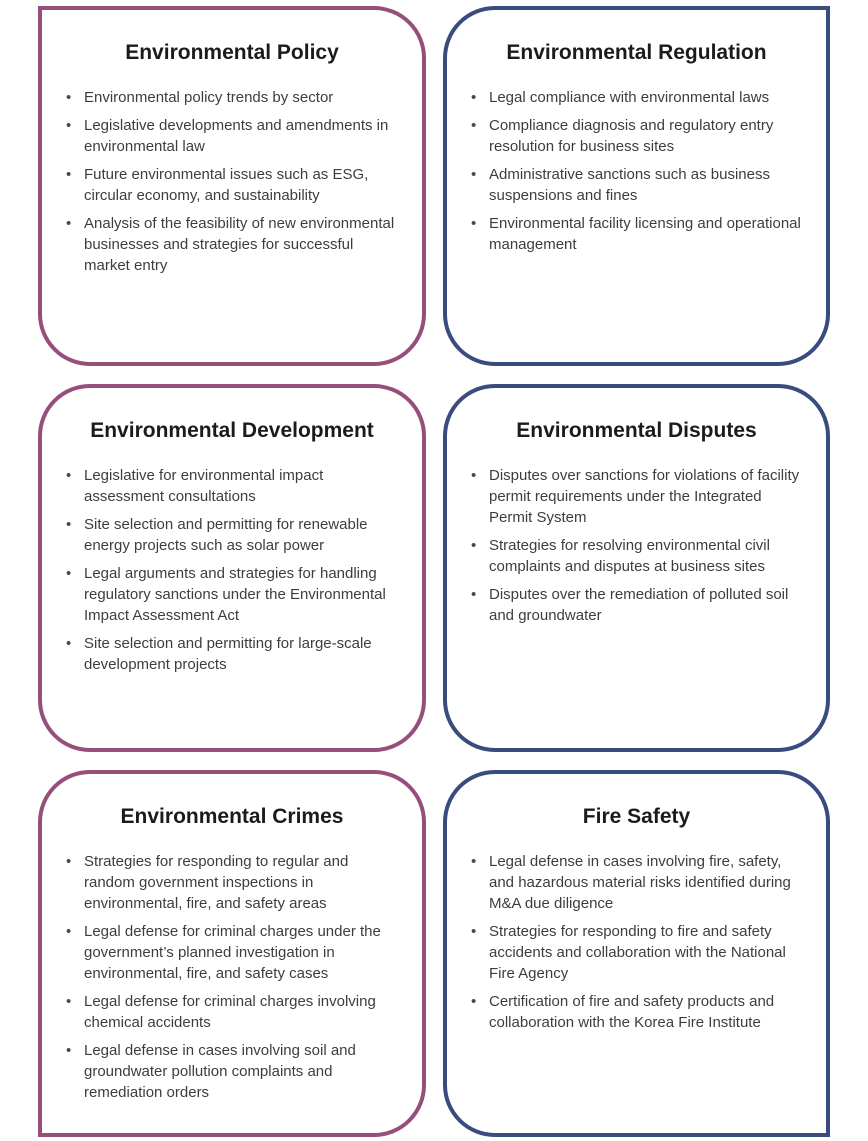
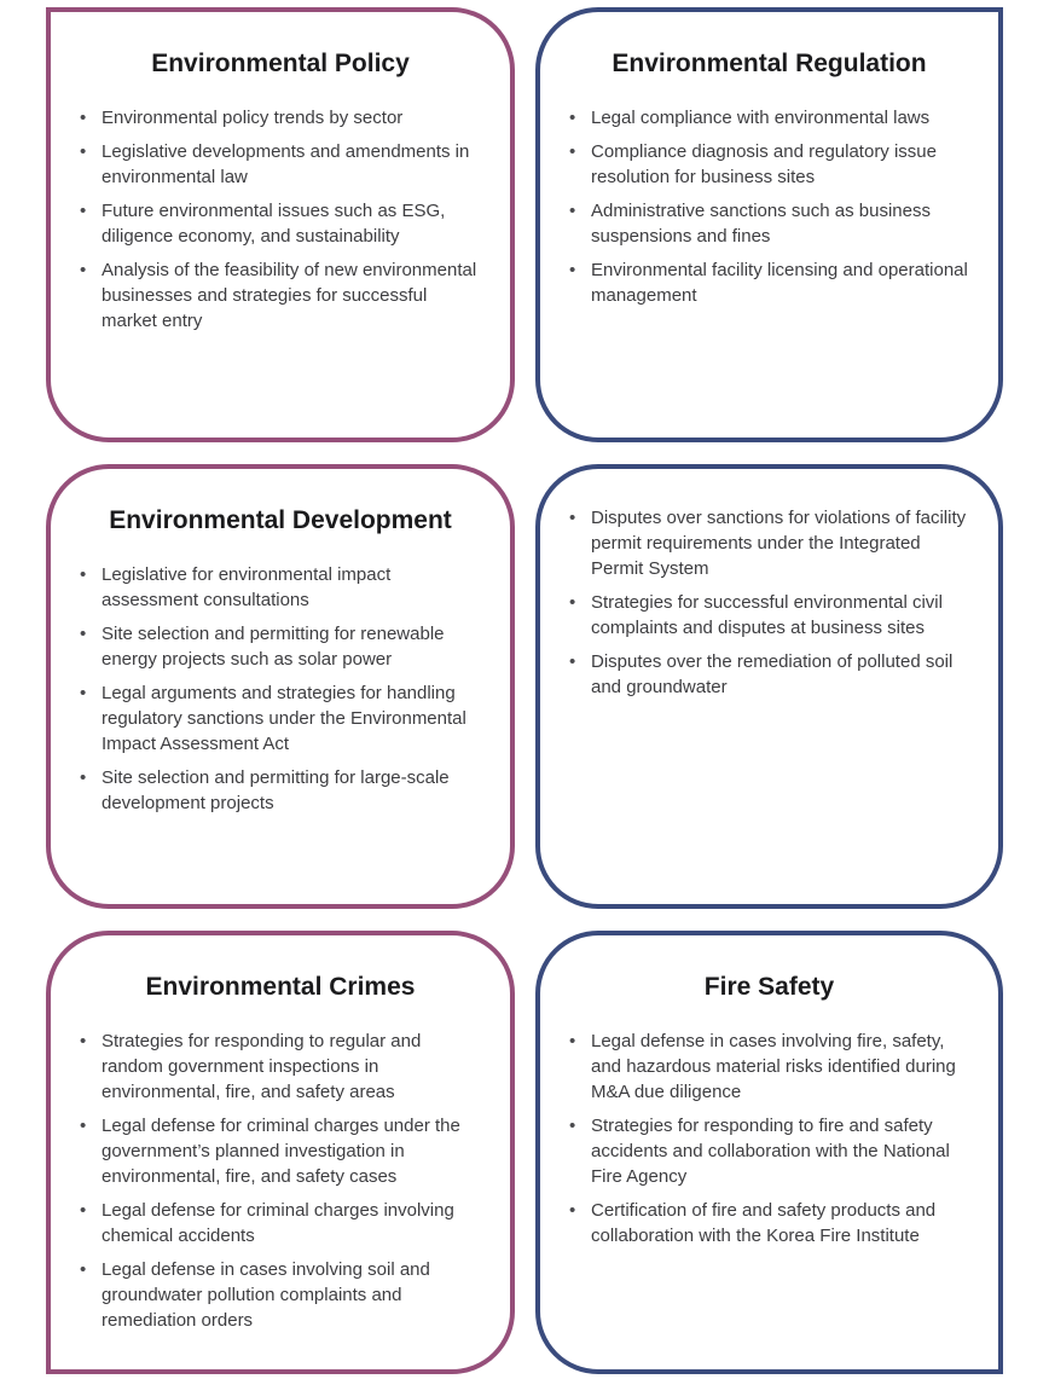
  Environmental Policy
  •
  Environmental policy trends by sector
  •
  Legislative developments and amendments in environmental law
  •
- Future environmental issues such as ESG, circular economy, and sustainability
+ Future environmental issues such as ESG, diligence economy, and sustainability
  •
  Analysis of the feasibility of new environmental businesses and strategies for successful market entry
  Environmental Regulation
  •
  Legal compliance with environmental laws
  •
- Compliance diagnosis and regulatory entry resolution for business sites
+ Compliance diagnosis and regulatory issue resolution for business sites
  •
  Administrative sanctions such as business suspensions and fines
  •
  Environmental facility licensing and operational management
  Environmental Development
  •
  Legislative for environmental impact assessment consultations
  •
  Site selection and permitting for renewable energy projects such as solar power
  •
  Legal arguments and strategies for handling regulatory sanctions under the Environmental Impact Assessment Act
  •
  Site selection and permitting for large-scale development projects
- Environmental Disputes
  •
  Disputes over sanctions for violations of facility permit requirements under the Integrated Permit System
  •
- Strategies for resolving environmental civil complaints and disputes at business sites
+ Strategies for successful environmental civil complaints and disputes at business sites
  •
  Disputes over the remediation of polluted soil and groundwater
  Environmental Crimes
  •
  Strategies for responding to regular and random government inspections in environmental, fire, and safety areas
  •
  Legal defense for criminal charges under the government’s planned investigation in environmental, fire, and safety cases
  •
  Legal defense for criminal charges involving chemical accidents
  •
  Legal defense in cases involving soil and groundwater pollution complaints and remediation orders
  Fire Safety
  •
  Legal defense in cases involving fire, safety, and hazardous material risks identified during M&A due diligence
  •
  Strategies for responding to fire and safety accidents and collaboration with the National Fire Agency
  •
  Certification of fire and safety products and collaboration with the Korea Fire Institute
